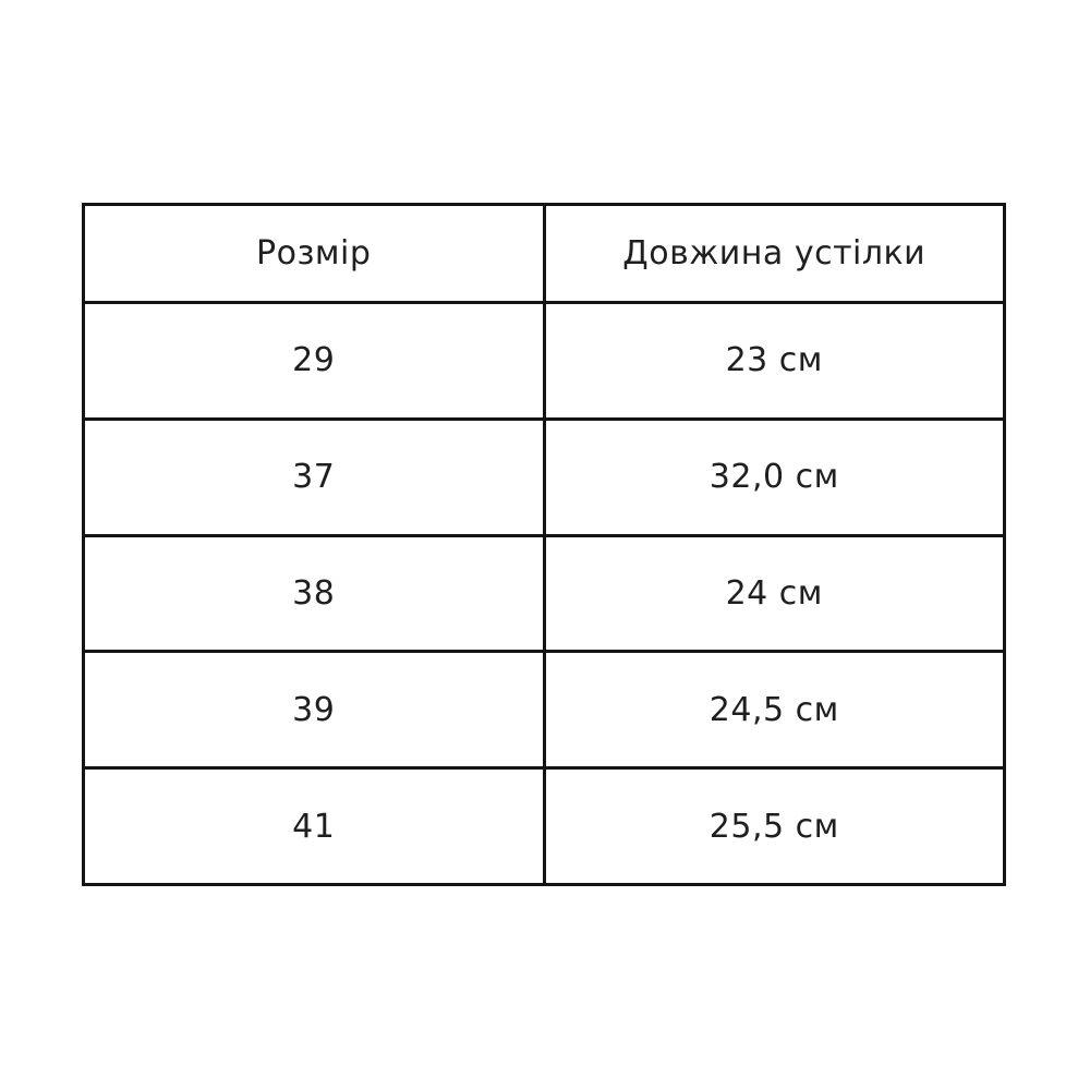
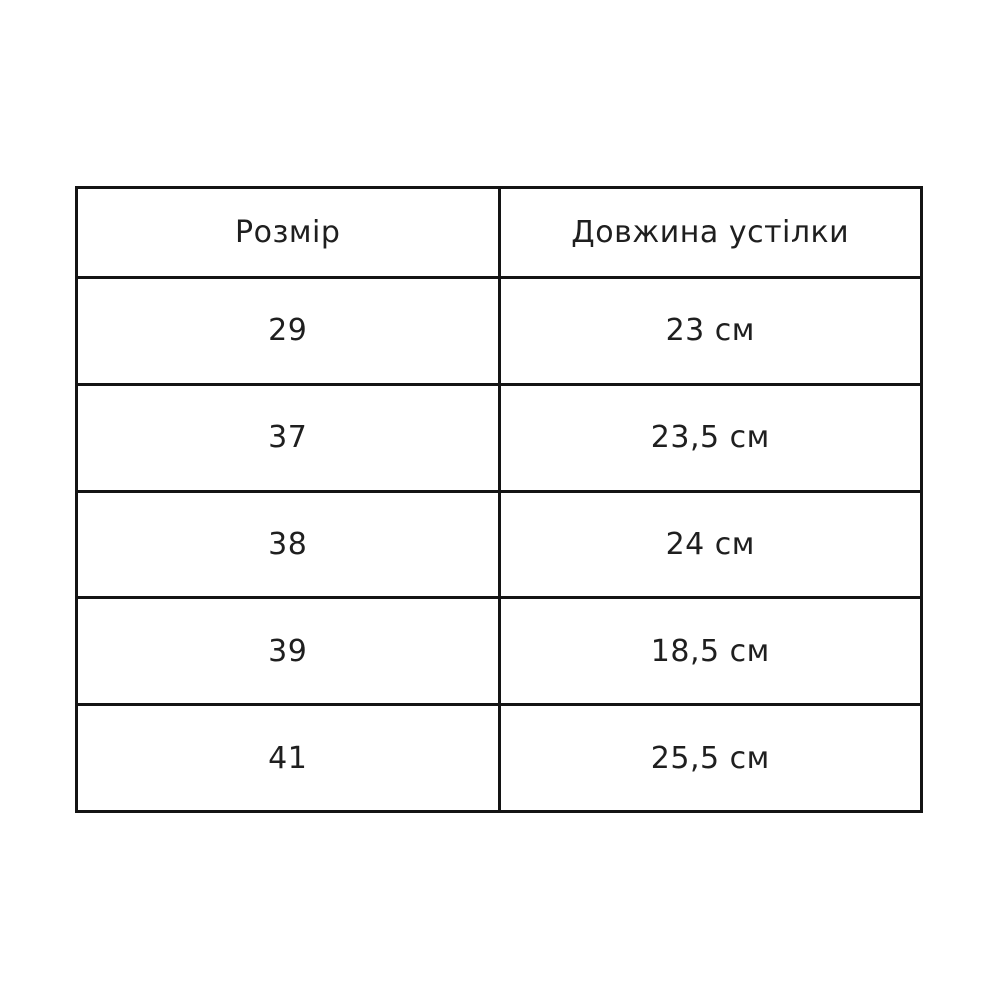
  Розмір	Довжина устілки
  29	23 см
- 37	32,0 см
+ 37	23,5 см
  38	24 см
- 39	24,5 см
+ 39	18,5 см
  41	25,5 см
